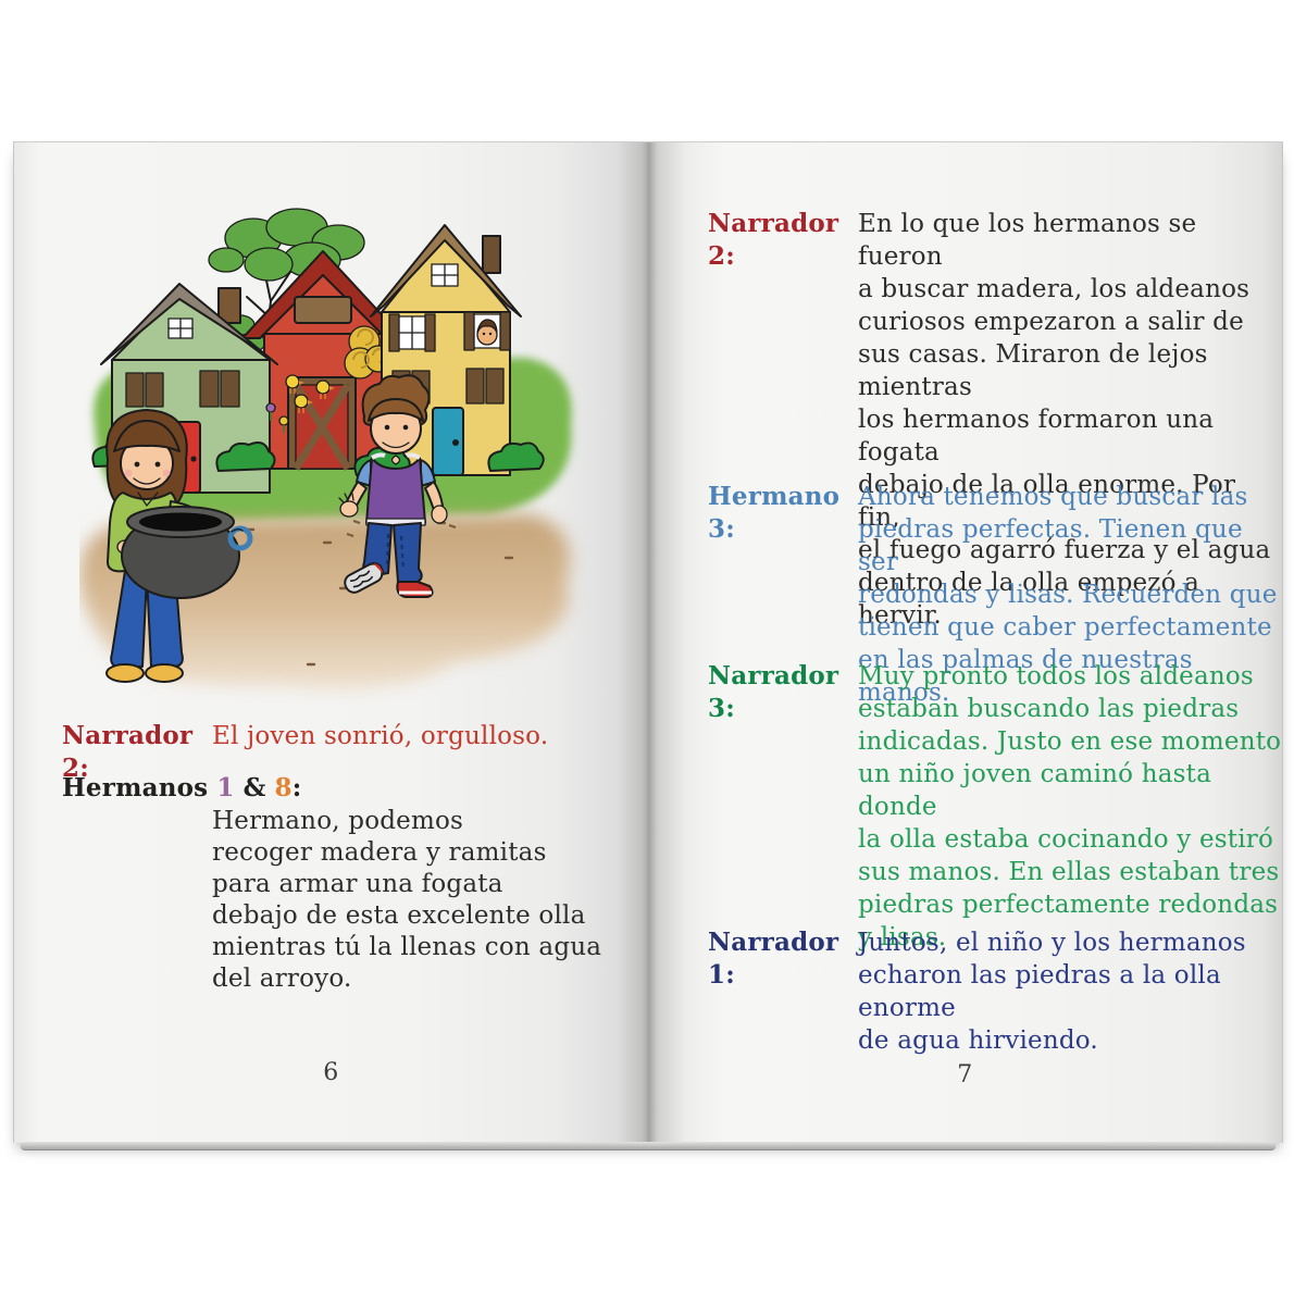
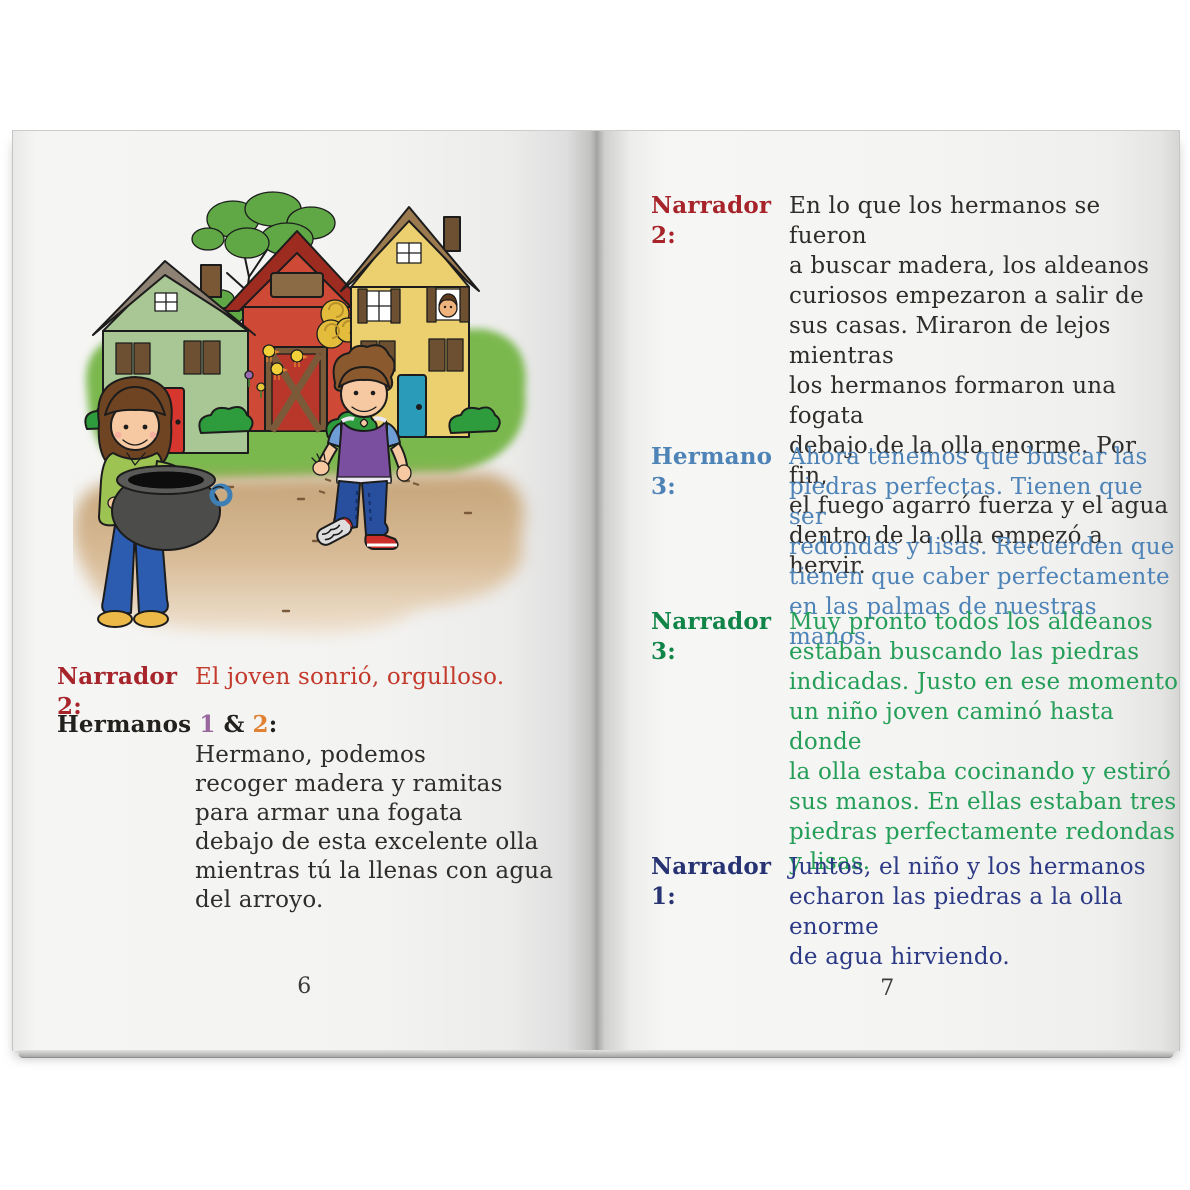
  Narrador 2:
  El joven sonrió, orgulloso.
- Hermanos 1 & 8:
+ Hermanos 1 & 2:
  Hermano, podemos
  recoger madera y ramitas
  para armar una fogata
  debajo de esta excelente olla
  mientras tú la llenas con agua
  del arroyo.
  6
  Narrador 2:
  En lo que los hermanos se fueron
  a buscar madera, los aldeanos
  curiosos empezaron a salir de
  sus casas. Miraron de lejos mientras
  los hermanos formaron una fogata
  debajo de la olla enorme. Por fin,
  el fuego agarró fuerza y el agua
  dentro de la olla empezó a hervir.
  Hermano 3:
  Ahora tenemos que buscar las
  piedras perfectas. Tienen que ser
  redondas y lisas. Recuerden que
  tienen que caber perfectamente
  en las palmas de nuestras manos.
  Narrador 3:
  Muy pronto todos los aldeanos
  estaban buscando las piedras
  indicadas. Justo en ese momento
  un niño joven caminó hasta donde
  la olla estaba cocinando y estiró
  sus manos. En ellas estaban tres
  piedras perfectamente redondas
  y lisas.
  Narrador 1:
  Juntos, el niño y los hermanos
  echaron las piedras a la olla enorme
  de agua hirviendo.
  7
